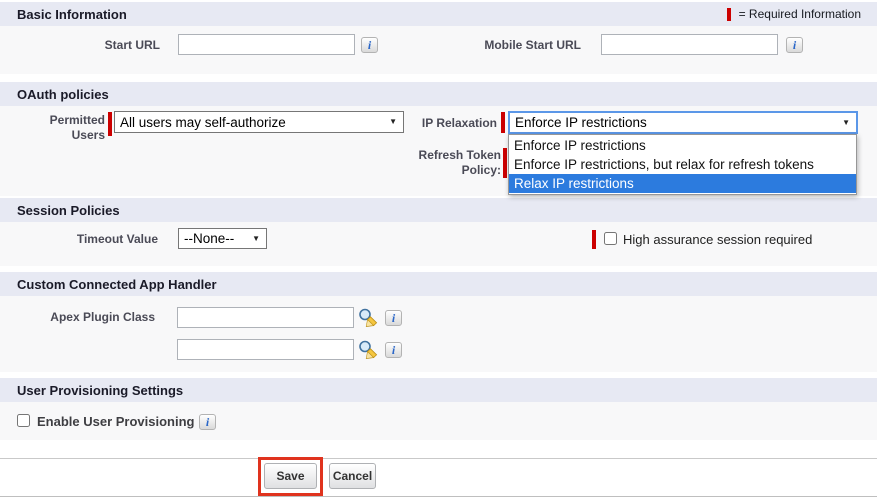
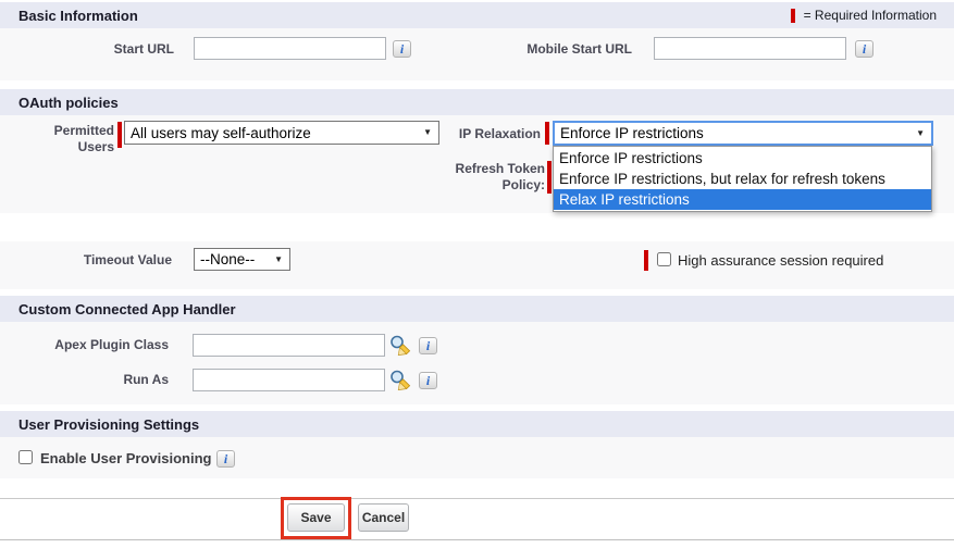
  Basic Information
  = Required Information
  Start URL
  i
  Mobile Start URL
  i
  OAuth policies
  Permitted Users
  All users may self-authorize
  ▼
  IP Relaxation
  Enforce IP restrictions
  ▼
  Refresh Token Policy:
  Enforce IP restrictions
  Enforce IP restrictions, but relax for refresh tokens
  Relax IP restrictions
- Session Policies
  Timeout Value
  --None--
  ▼
  High assurance session required
  Custom Connected App Handler
  Apex Plugin Class
  i
+ Run As
  i
  User Provisioning Settings
  Enable User Provisioning
  i
  Save
  Cancel
